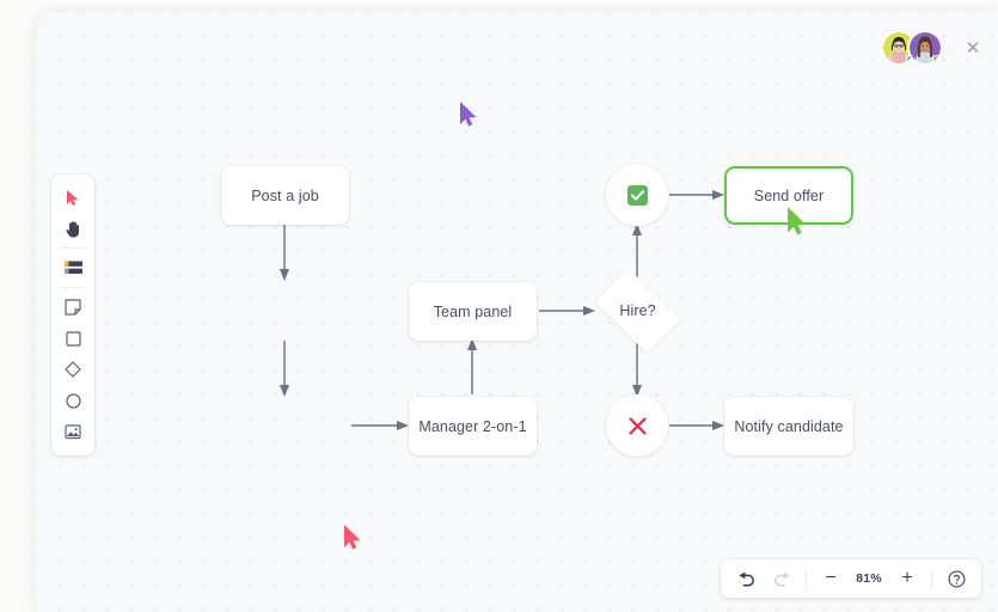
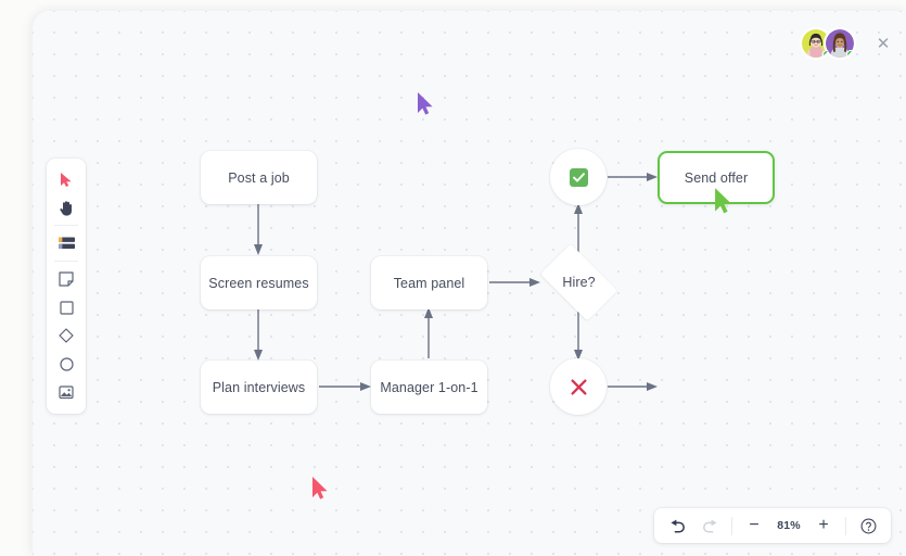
  Post a job
+ Screen resumes
+ Plan interviews
- Manager 2-on-1
+ Manager 1-on-1
  Team panel
  Hire?
  Send offer
- Notify candidate
  ✕
  −
  81%
  +
